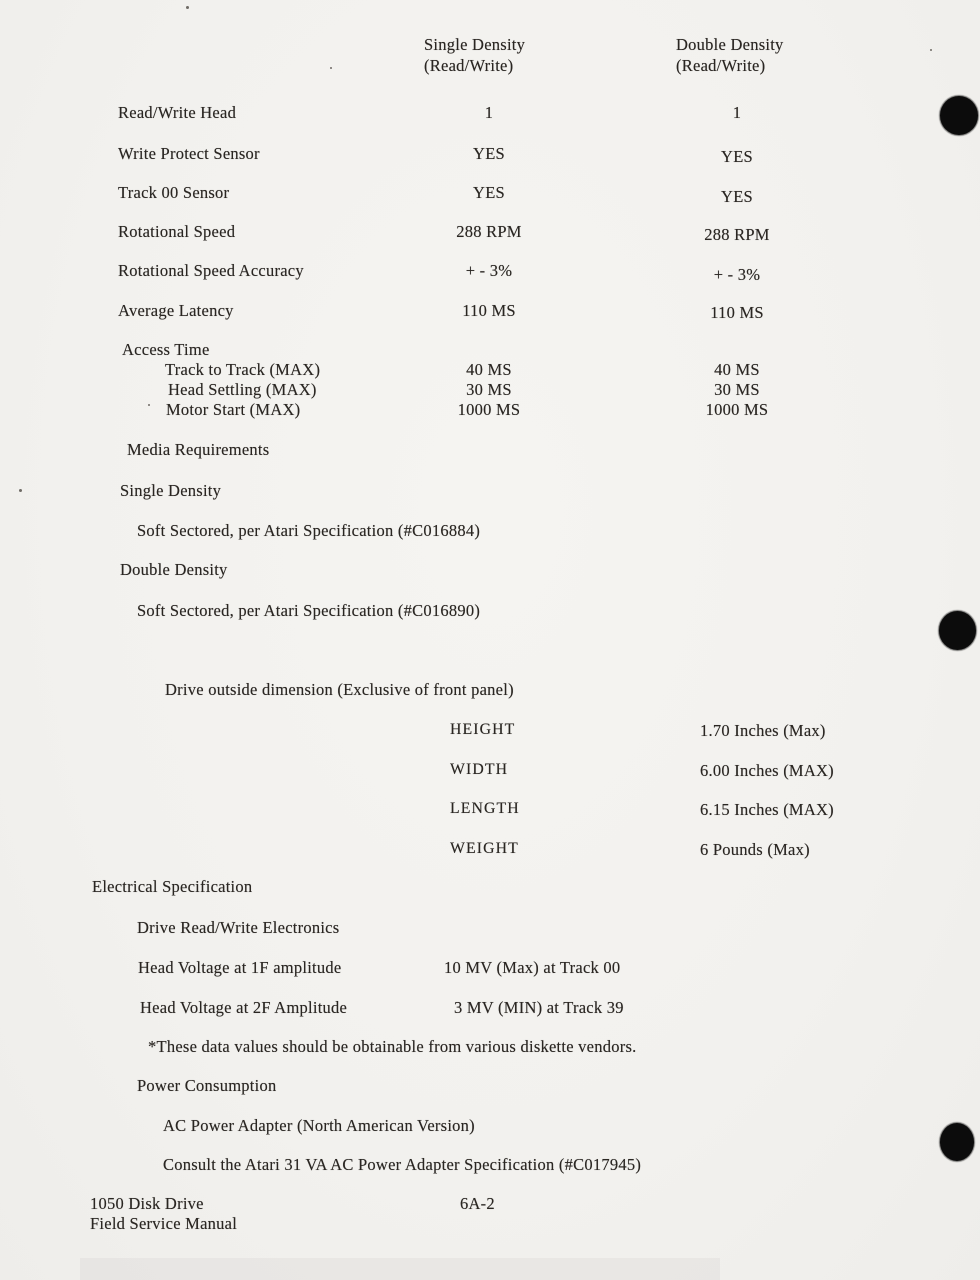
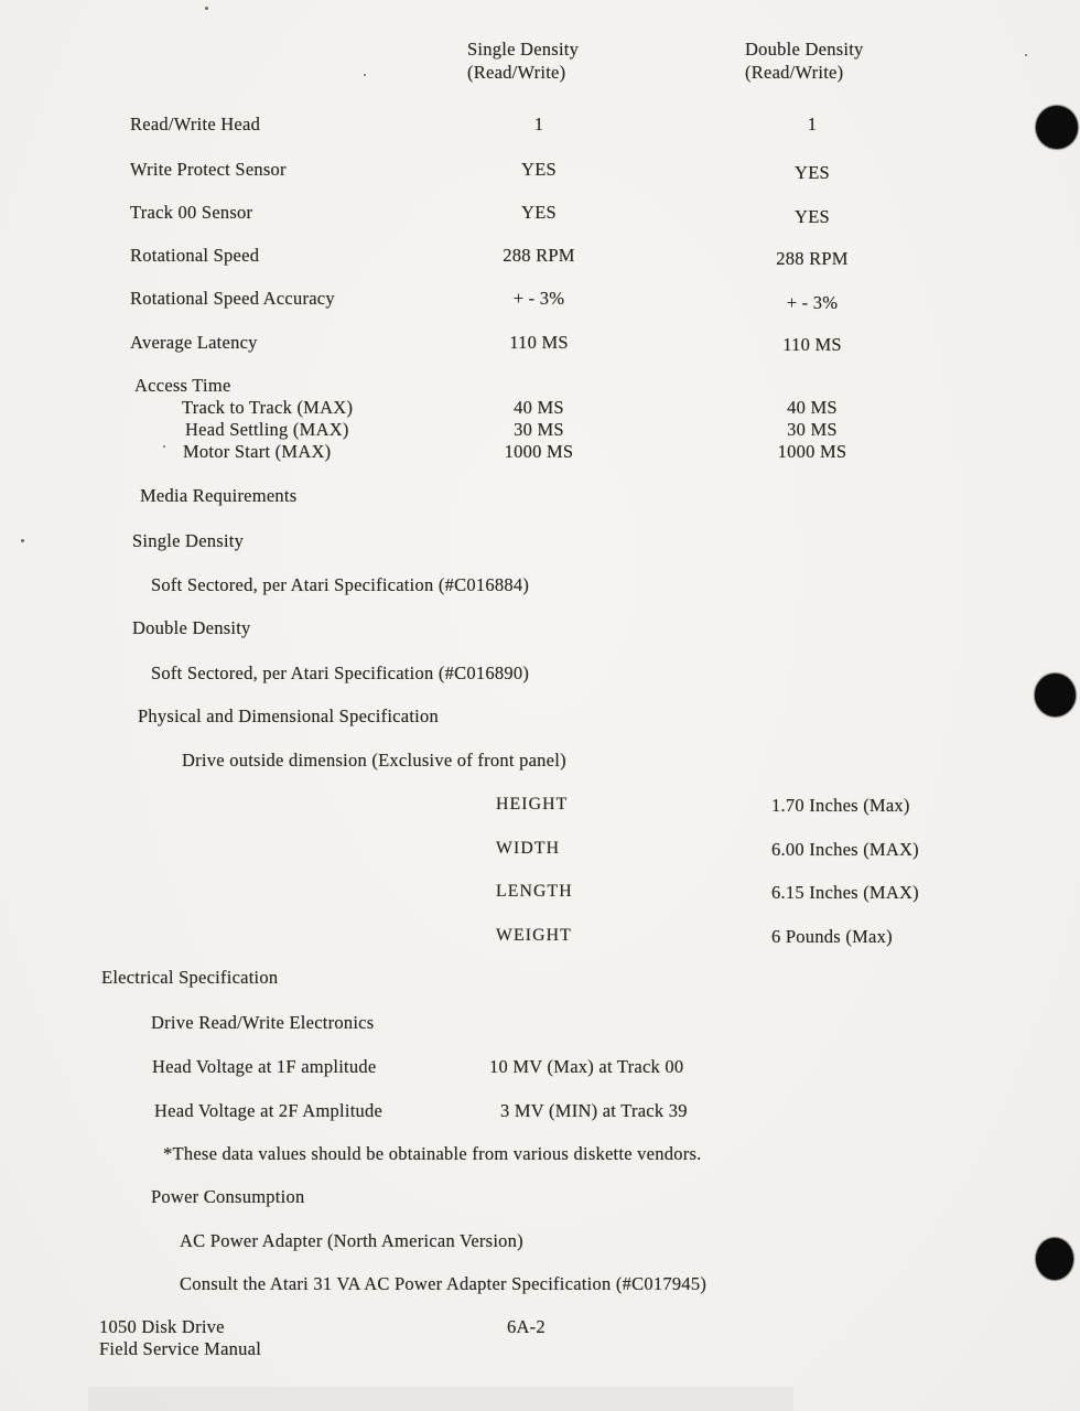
  Single Density
  (Read/Write)
  Double Density
  (Read/Write)
  Read/Write Head
  1
  1
  Write Protect Sensor
  YES
  YES
  Track 00 Sensor
  YES
  YES
  Rotational Speed
  288 RPM
  288 RPM
  Rotational Speed Accuracy
  + - 3%
  + - 3%
  Average Latency
  110 MS
  110 MS
  Access Time
  Track to Track (MAX)
  40 MS
  40 MS
  Head Settling (MAX)
  30 MS
  30 MS
  Motor Start (MAX)
  1000 MS
  1000 MS
  Media Requirements
  Single Density
  Soft Sectored, per Atari Specification (#C016884)
  Double Density
  Soft Sectored, per Atari Specification (#C016890)
+ Physical and Dimensional Specification
  Drive outside dimension (Exclusive of front panel)
  HEIGHT
  1.70 Inches (Max)
  WIDTH
  6.00 Inches (MAX)
  LENGTH
  6.15 Inches (MAX)
  WEIGHT
  6 Pounds (Max)
  Electrical Specification
  Drive Read/Write Electronics
  Head Voltage at 1F amplitude
  10 MV (Max) at Track 00
  Head Voltage at 2F Amplitude
  3 MV (MIN) at Track 39
  *These data values should be obtainable from various diskette vendors.
  Power Consumption
  AC Power Adapter (North American Version)
  Consult the Atari 31 VA AC Power Adapter Specification (#C017945)
  1050 Disk Drive
  Field Service Manual
  6A-2
